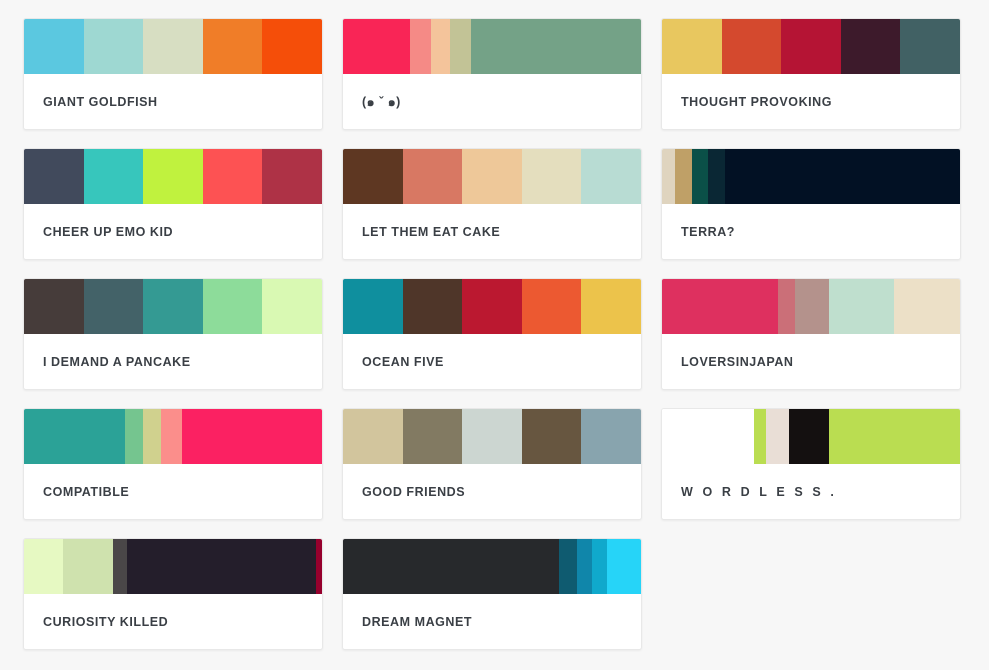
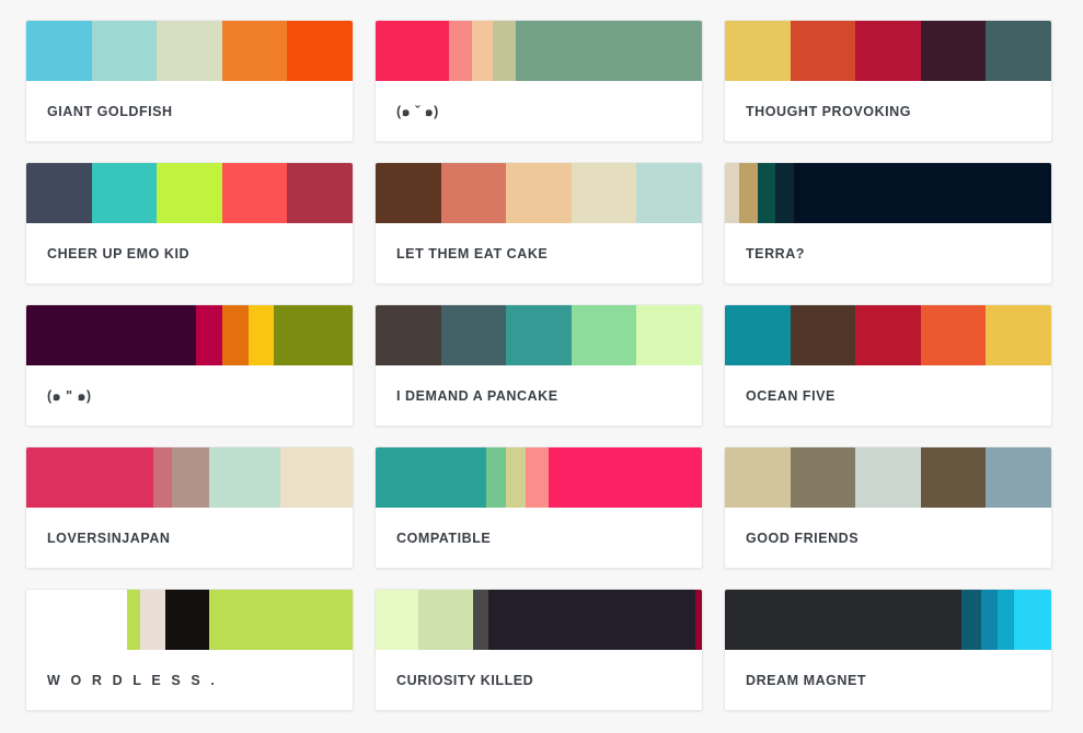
  GIANT GOLDFISH
  (๑ ˇ ๑)
  THOUGHT PROVOKING
  CHEER UP EMO KID
  LET THEM EAT CAKE
  TERRA?
+ (๑ " ๑)
  I DEMAND A PANCAKE
  OCEAN FIVE
  LOVERSINJAPAN
  COMPATIBLE
  GOOD FRIENDS
  W O R D L E S S .
  CURIOSITY KILLED
  DREAM MAGNET
